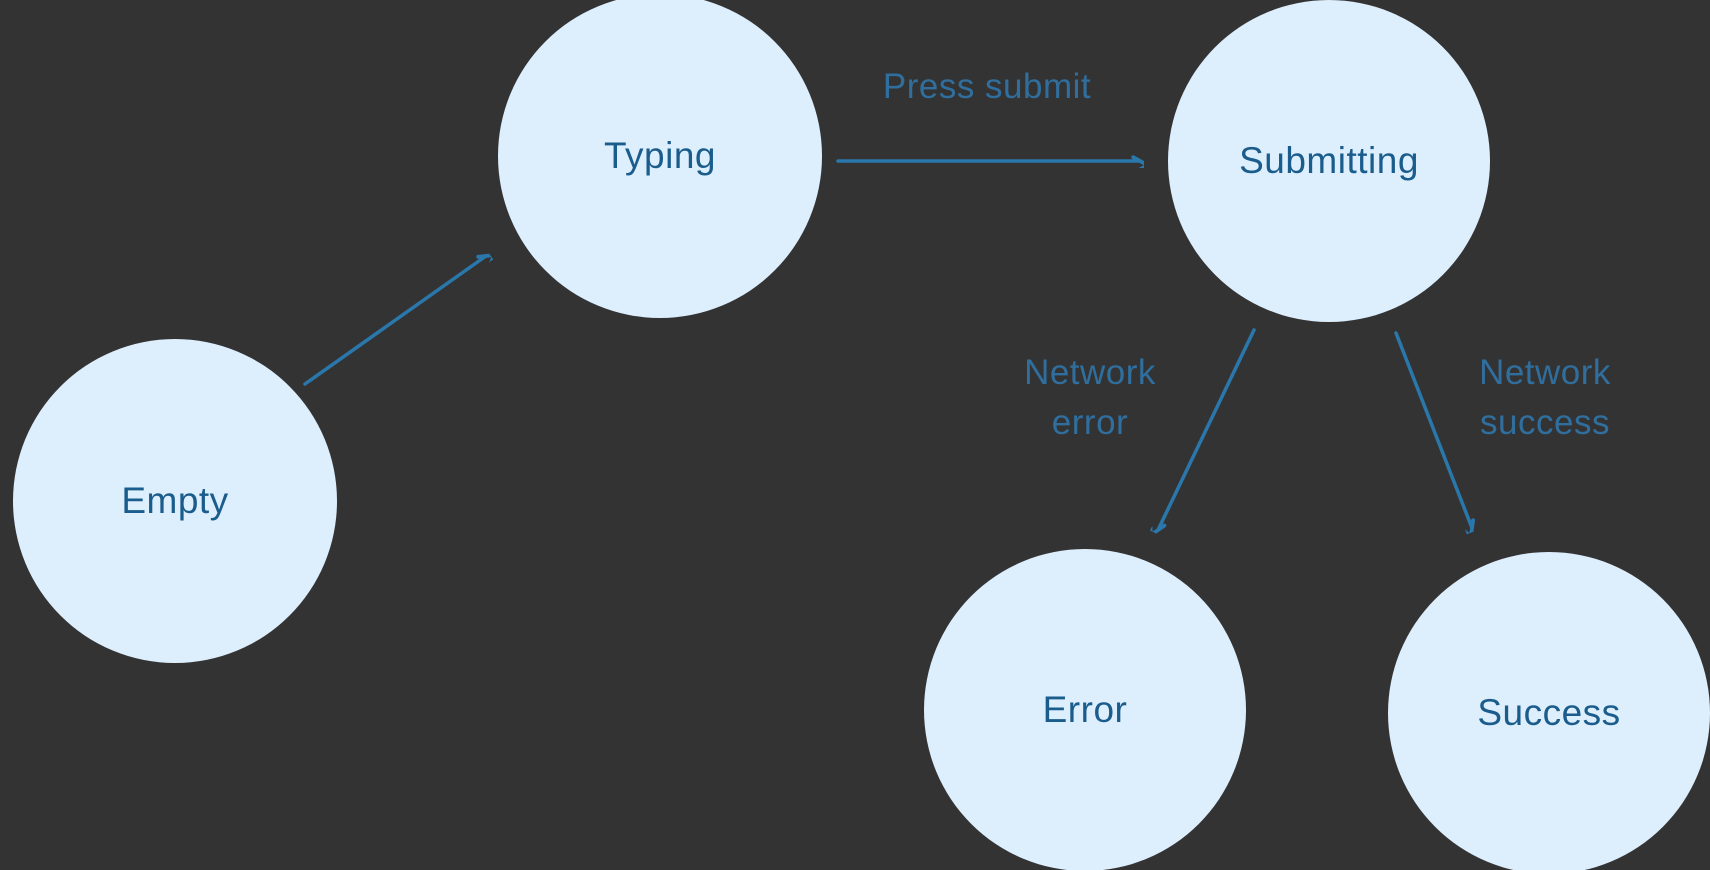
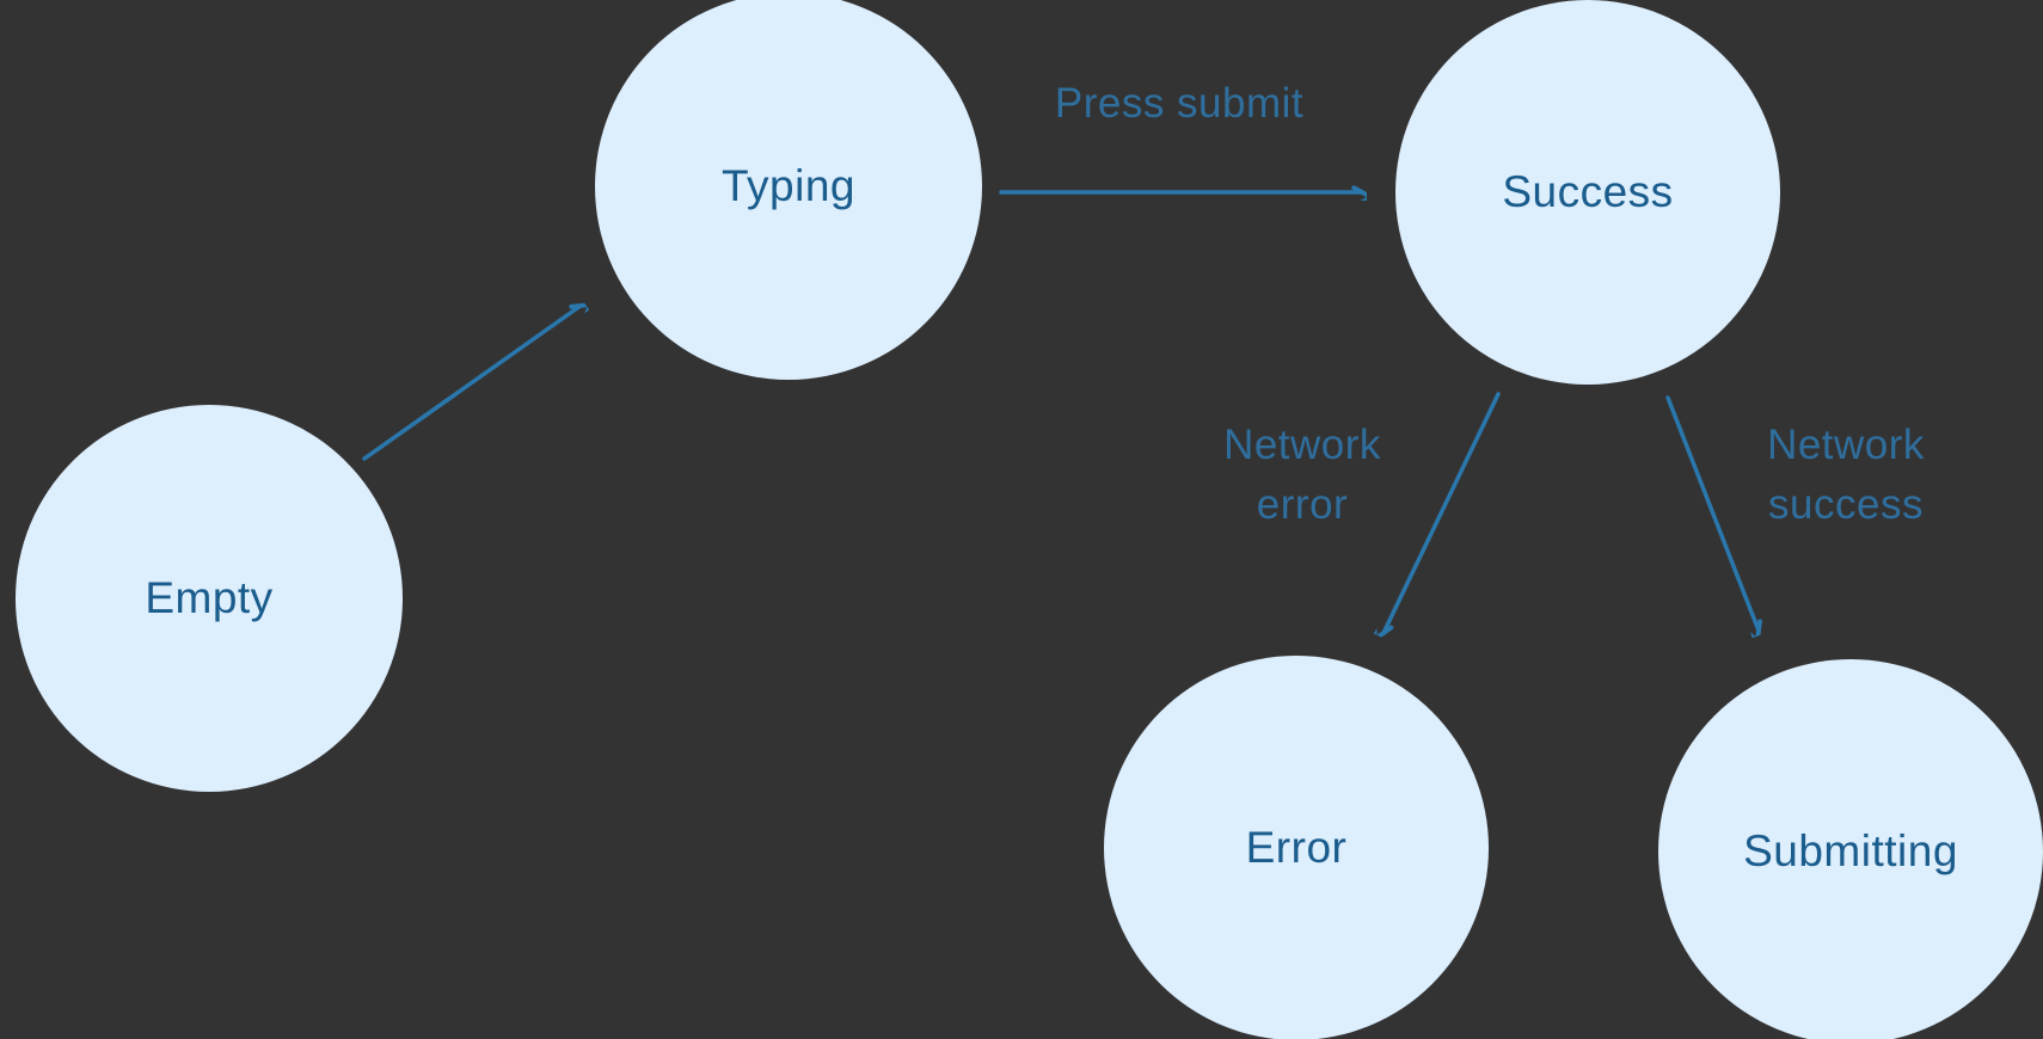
  Press submit
  Network error
  Network success
  Empty
  Typing
- Submitting
+ Success
  Error
- Success
+ Submitting
